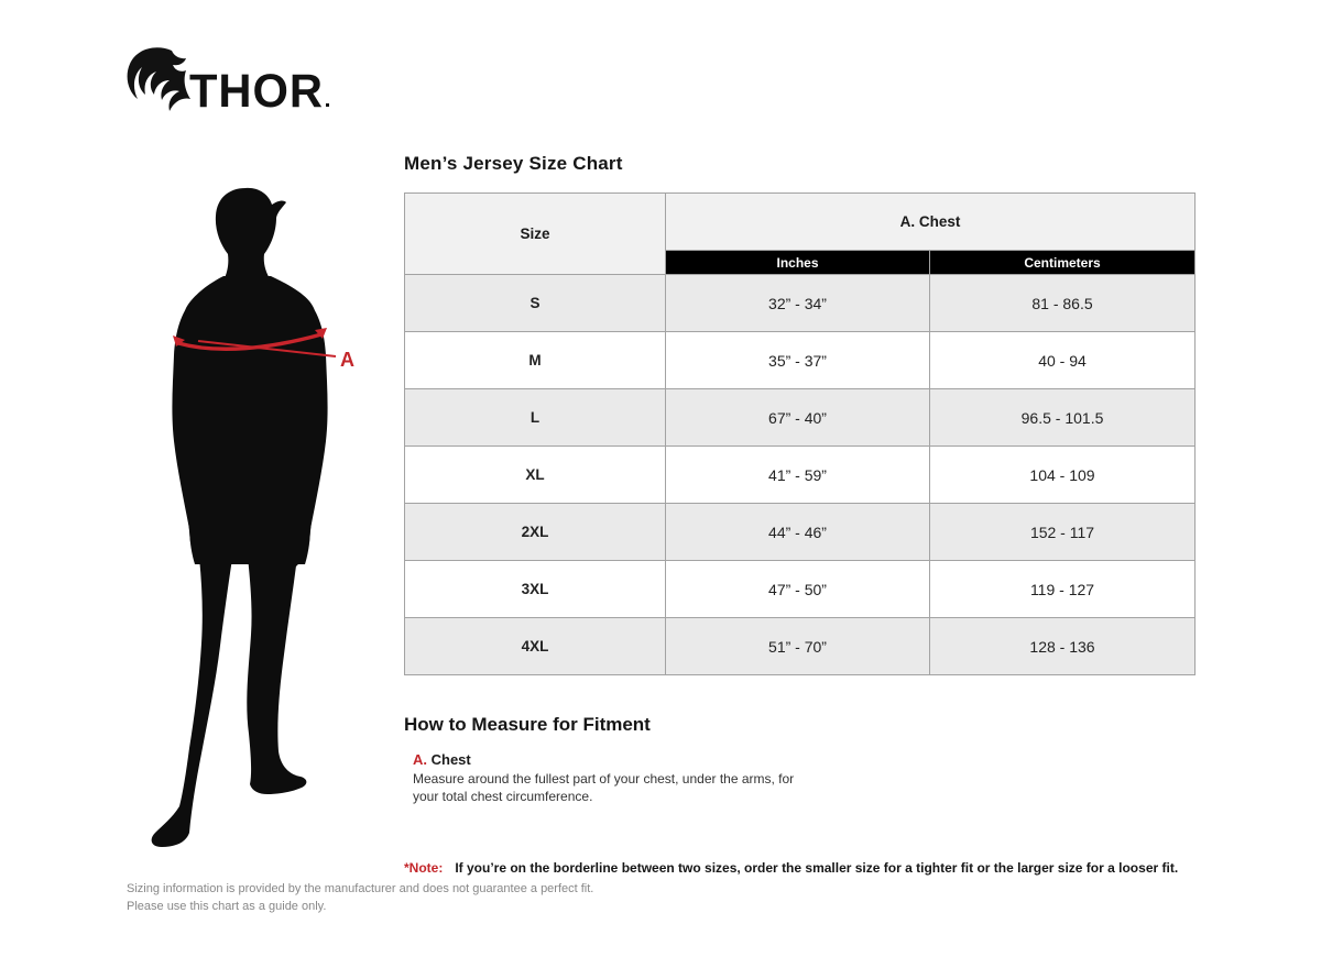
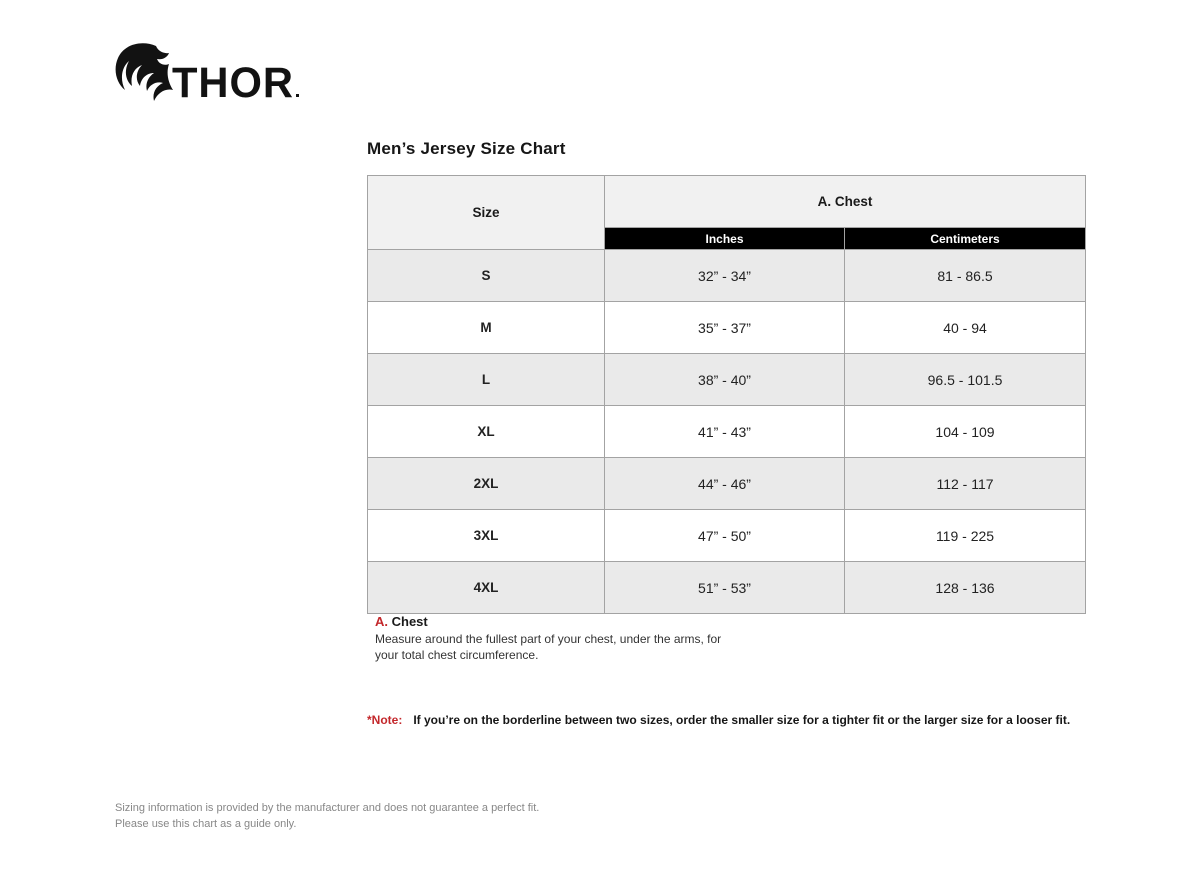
  THOR
- A
  Men’s Jersey Size Chart
  Size	A. Chest
  Inches	Centimeters
  S	32” - 34”	81 - 86.5
  M	35” - 37”	40 - 94
- L	67” - 40”	96.5 - 101.5
+ L	38” - 40”	96.5 - 101.5
- XL	41” - 59”	104 - 109
+ XL	41” - 43”	104 - 109
- 2XL	44” - 46”	152 - 117
+ 2XL	44” - 46”	112 - 117
- 3XL	47” - 50”	119 - 127
+ 3XL	47” - 50”	119 - 225
- 4XL	51” - 70”	128 - 136
+ 4XL	51” - 53”	128 - 136
- How to Measure for Fitment
  A. Chest
  Measure around the fullest part of your chest, under the arms, for your total chest circumference.
  *Note: If you’re on the borderline between two sizes, order the smaller size for a tighter fit or the larger size for a looser fit.
  Sizing information is provided by the manufacturer and does not guarantee a perfect fit.
  Please use this chart as a guide only.
